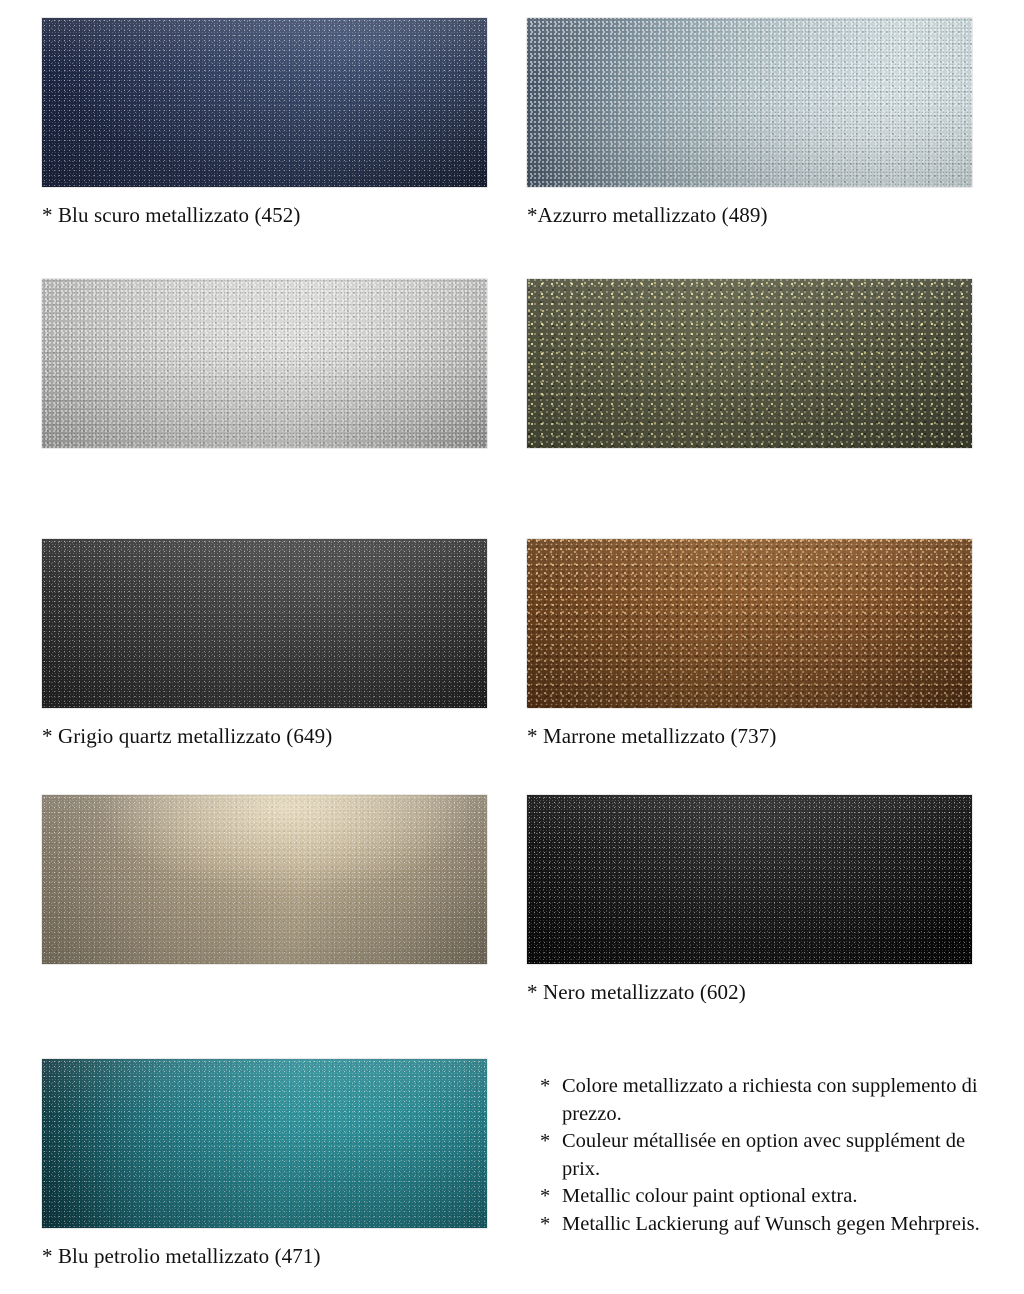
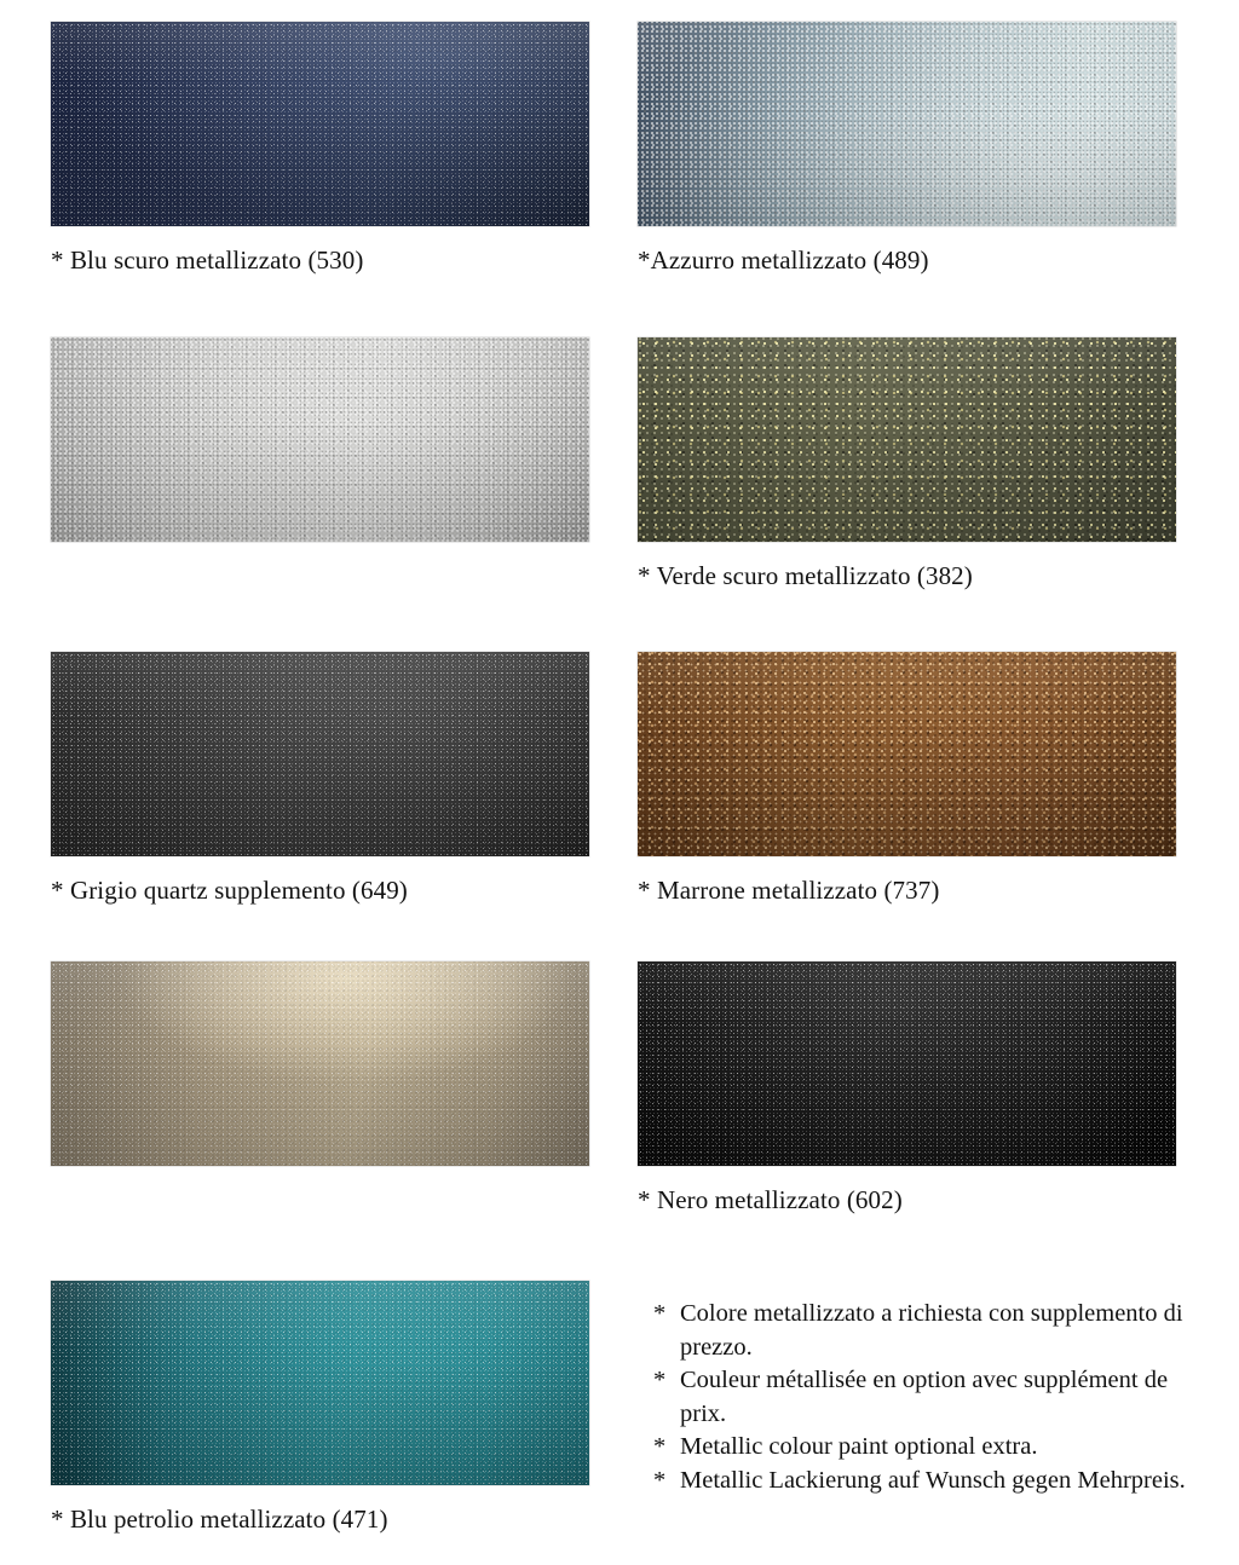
- * Blu scuro metallizzato (452)
+ * Blu scuro metallizzato (530)
  *Azzurro metallizzato (489)
+ * Verde scuro metallizzato (382)
- * Grigio quartz metallizzato (649)
+ * Grigio quartz supplemento (649)
  * Marrone metallizzato (737)
  * Nero metallizzato (602)
  * Blu petrolio metallizzato (471)
  *
  Colore metallizzato a richiesta con supplemento di prezzo.
  *
  Couleur métallisée en option avec supplément de prix.
  *
  Metallic colour paint optional extra.
  *
  Metallic Lackierung auf Wunsch gegen Mehrpreis.
